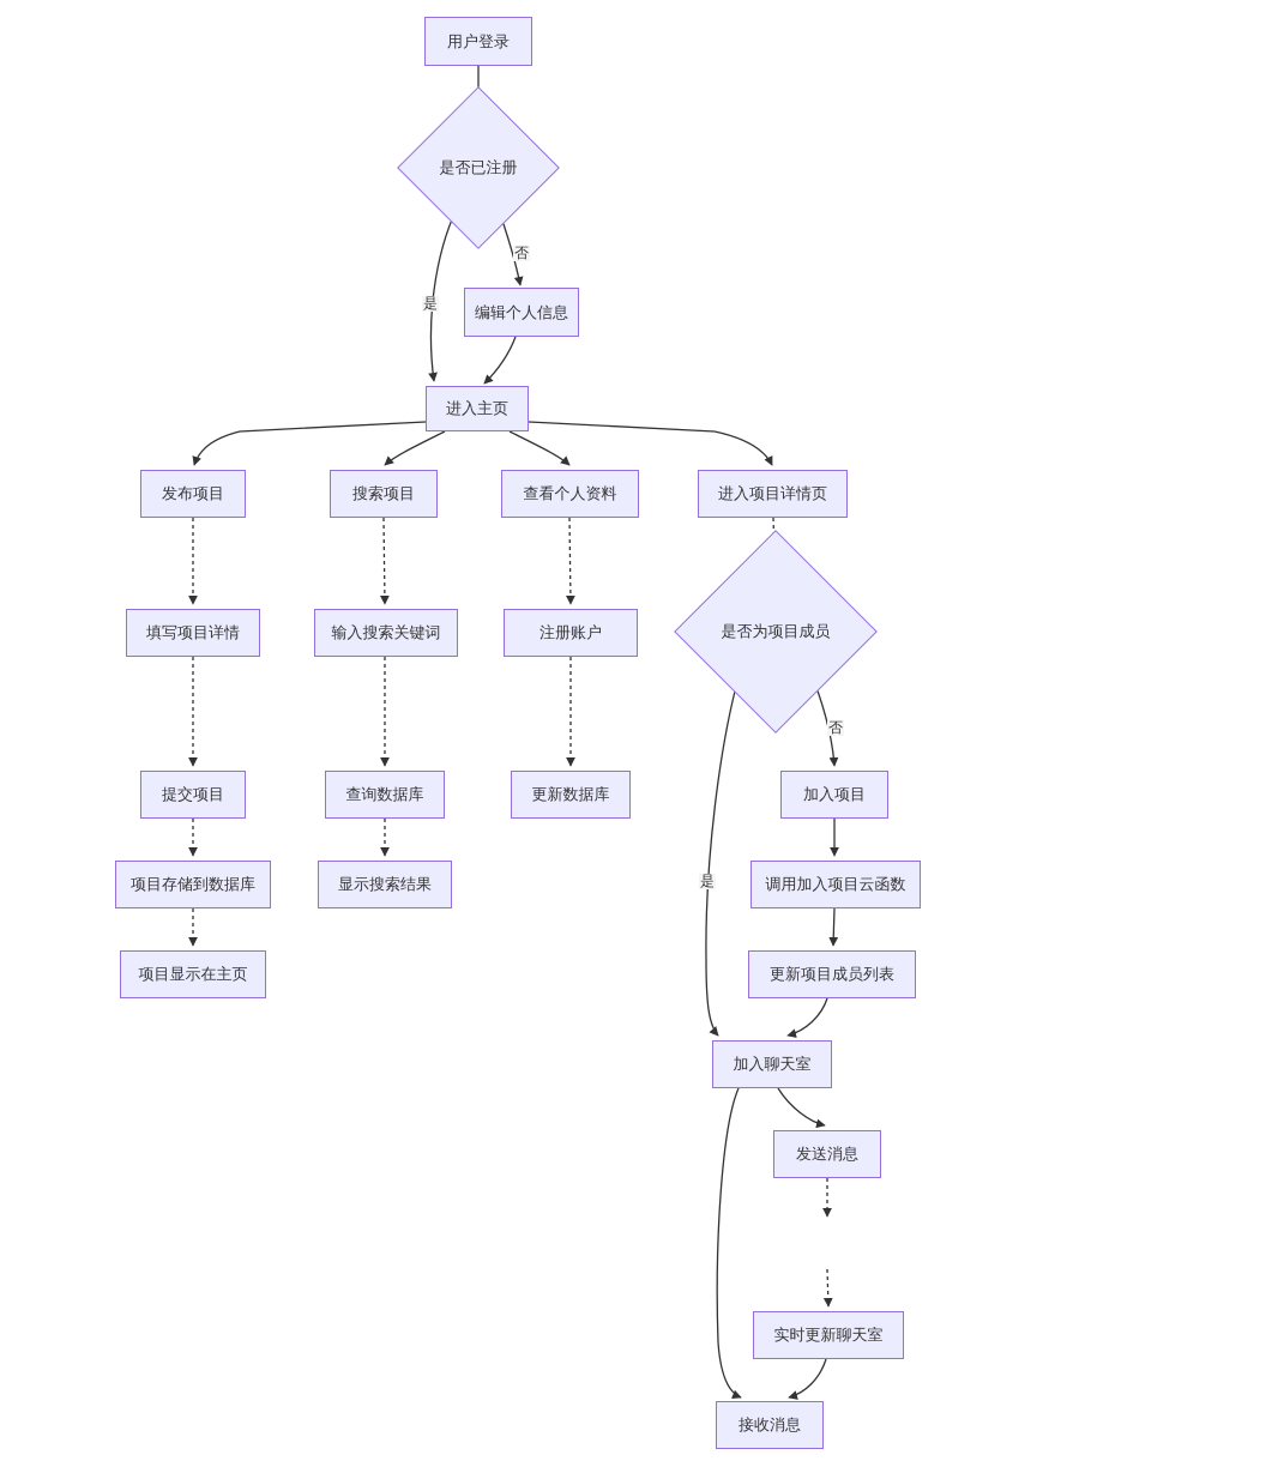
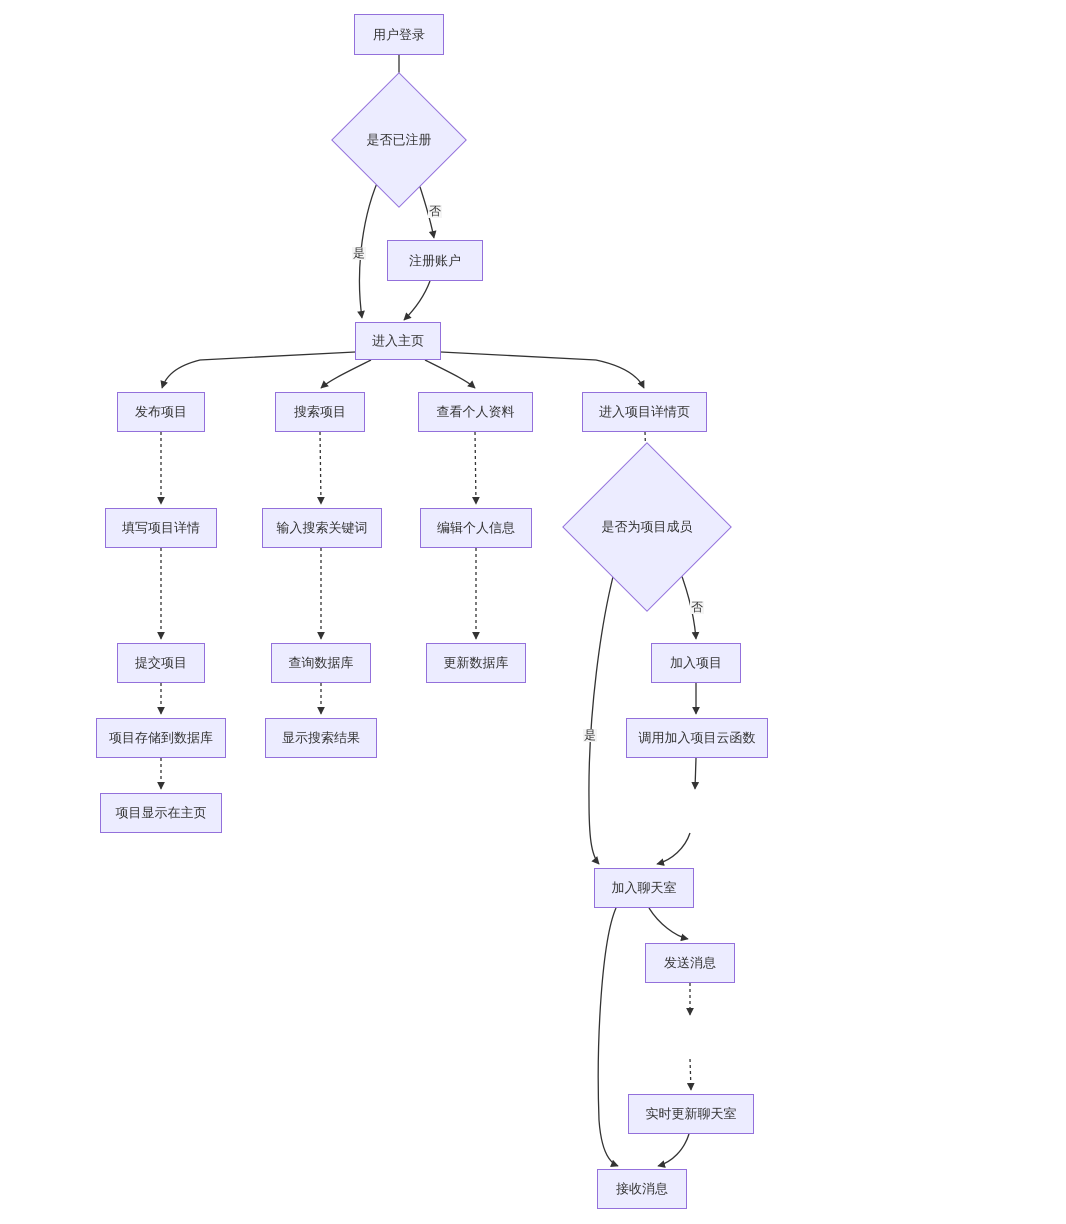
  用户登录
  是否已注册
- 编辑个人信息
+ 注册账户
  进入主页
  发布项目
  搜索项目
  查看个人资料
  进入项目详情页
  填写项目详情
  输入搜索关键词
- 注册账户
+ 编辑个人信息
  是否为项目成员
  提交项目
  查询数据库
  更新数据库
  加入项目
  项目存储到数据库
  显示搜索结果
  调用加入项目云函数
  项目显示在主页
- 更新项目成员列表
  加入聊天室
  发送消息
  实时更新聊天室
  接收消息
  否
  是
  否
  是
